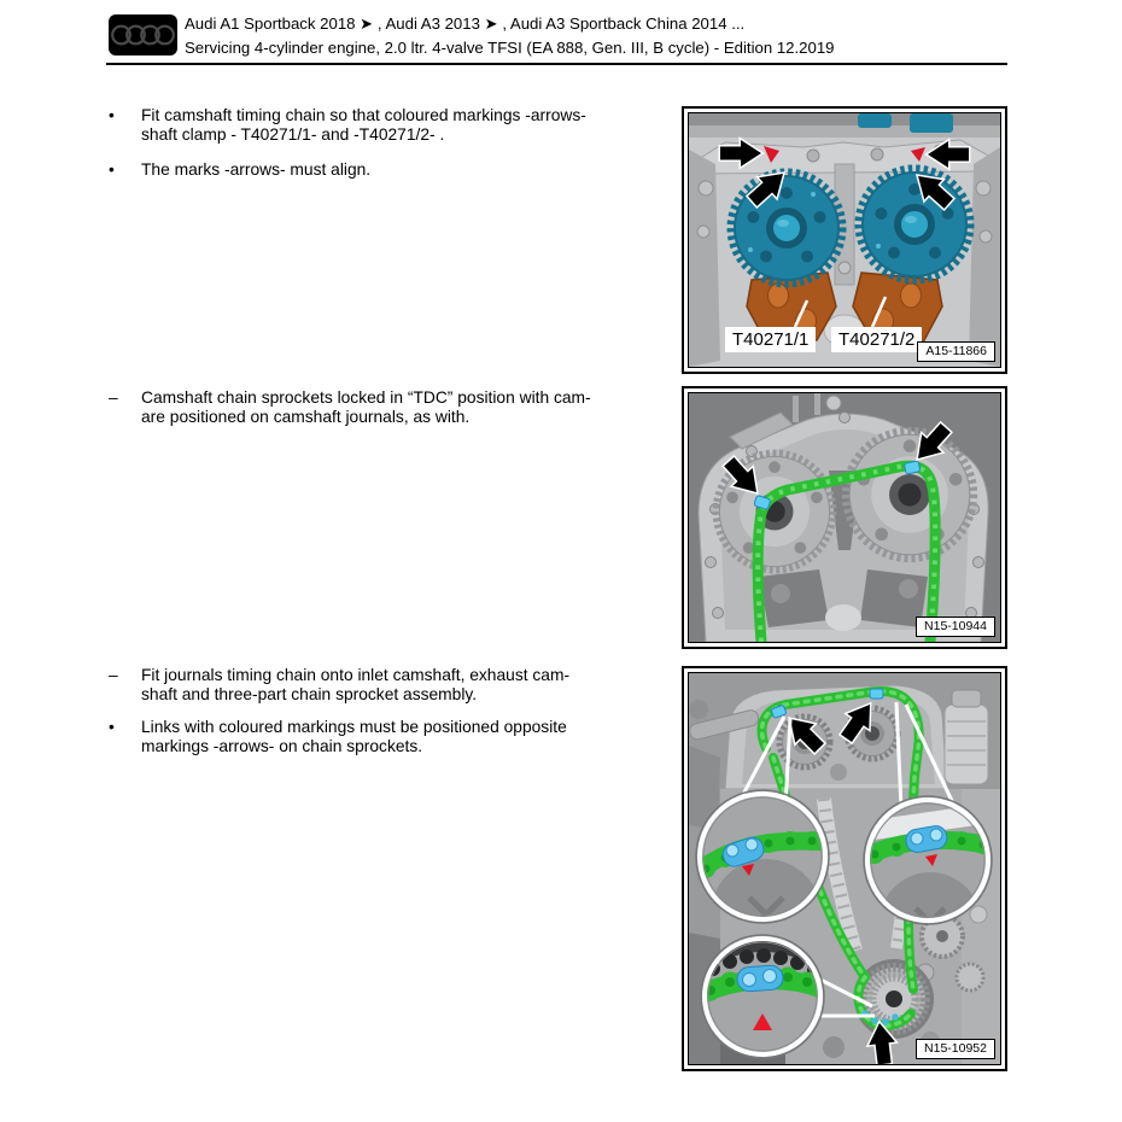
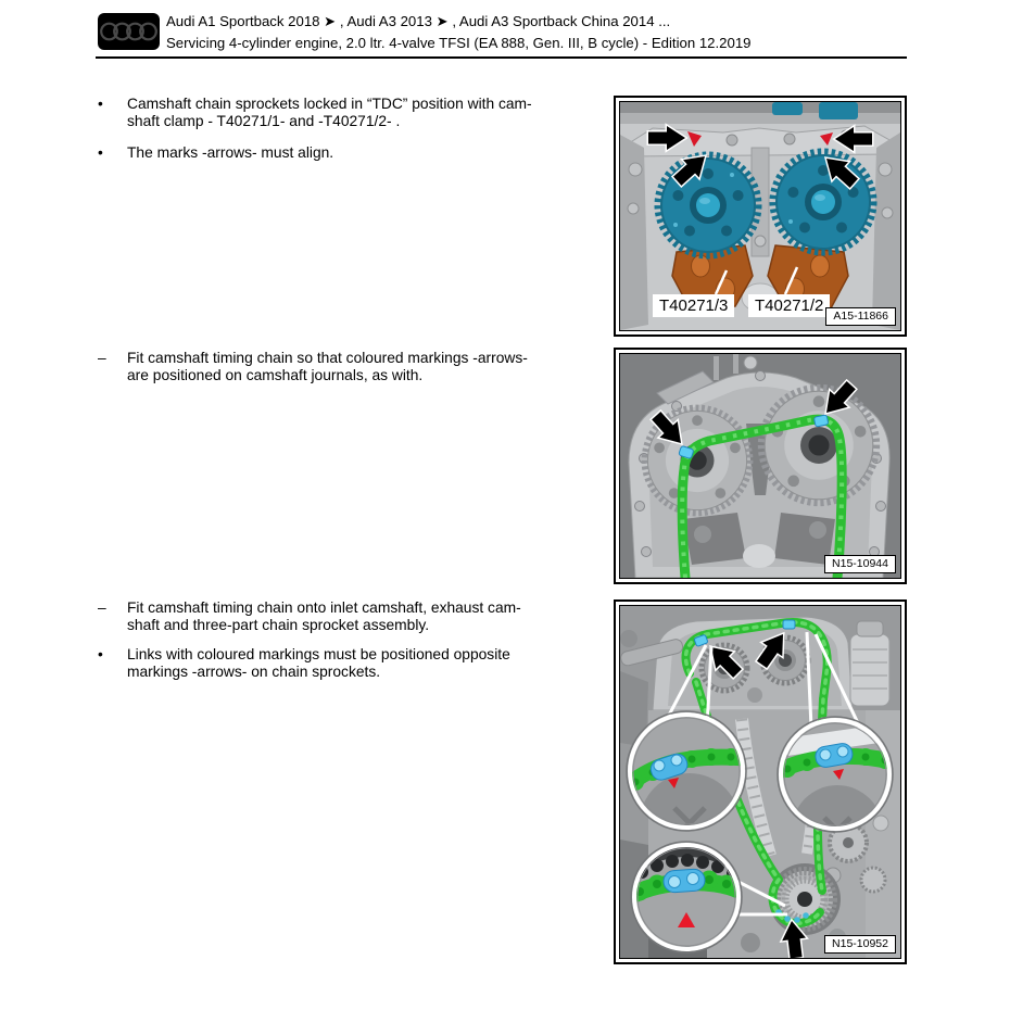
  Audi A1 Sportback 2018 ➤ , Audi A3 2013 ➤ , Audi A3 Sportback China 2014 ...
  Servicing 4-cylinder engine, 2.0 ltr. 4-valve TFSI (EA 888, Gen. III, B cycle) - Edition 12.2019
  •
- Fit camshaft timing chain so that coloured markings -arrows-
+ Camshaft chain sprockets locked in “TDC” position with cam-
  shaft clamp - T40271/1- and -T40271/2- .
  •
  The marks -arrows- must align.
- T40271/1
+ T40271/3
  T40271/2
  A15-11866
  –
- Camshaft chain sprockets locked in “TDC” position with cam-
+ Fit camshaft timing chain so that coloured markings -arrows-
  are positioned on camshaft journals, as with.
  N15-10944
  –
- Fit journals timing chain onto inlet camshaft, exhaust cam-
+ Fit camshaft timing chain onto inlet camshaft, exhaust cam-
  shaft and three-part chain sprocket assembly.
  •
  Links with coloured markings must be positioned opposite
  markings -arrows- on chain sprockets.
  N15-10952
